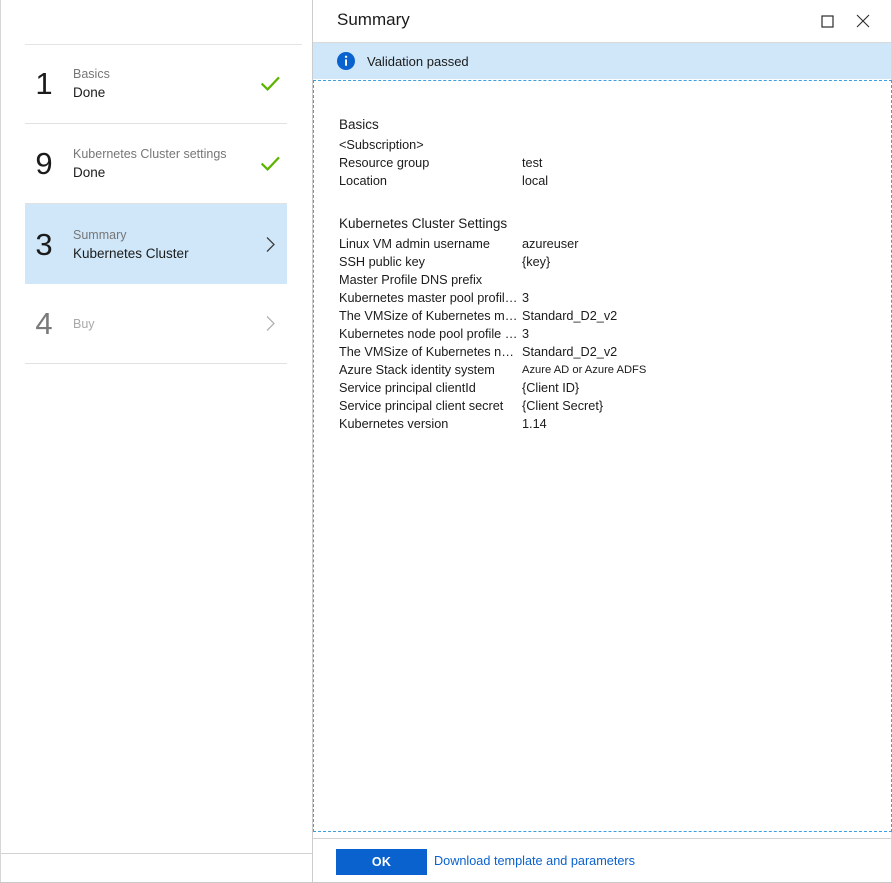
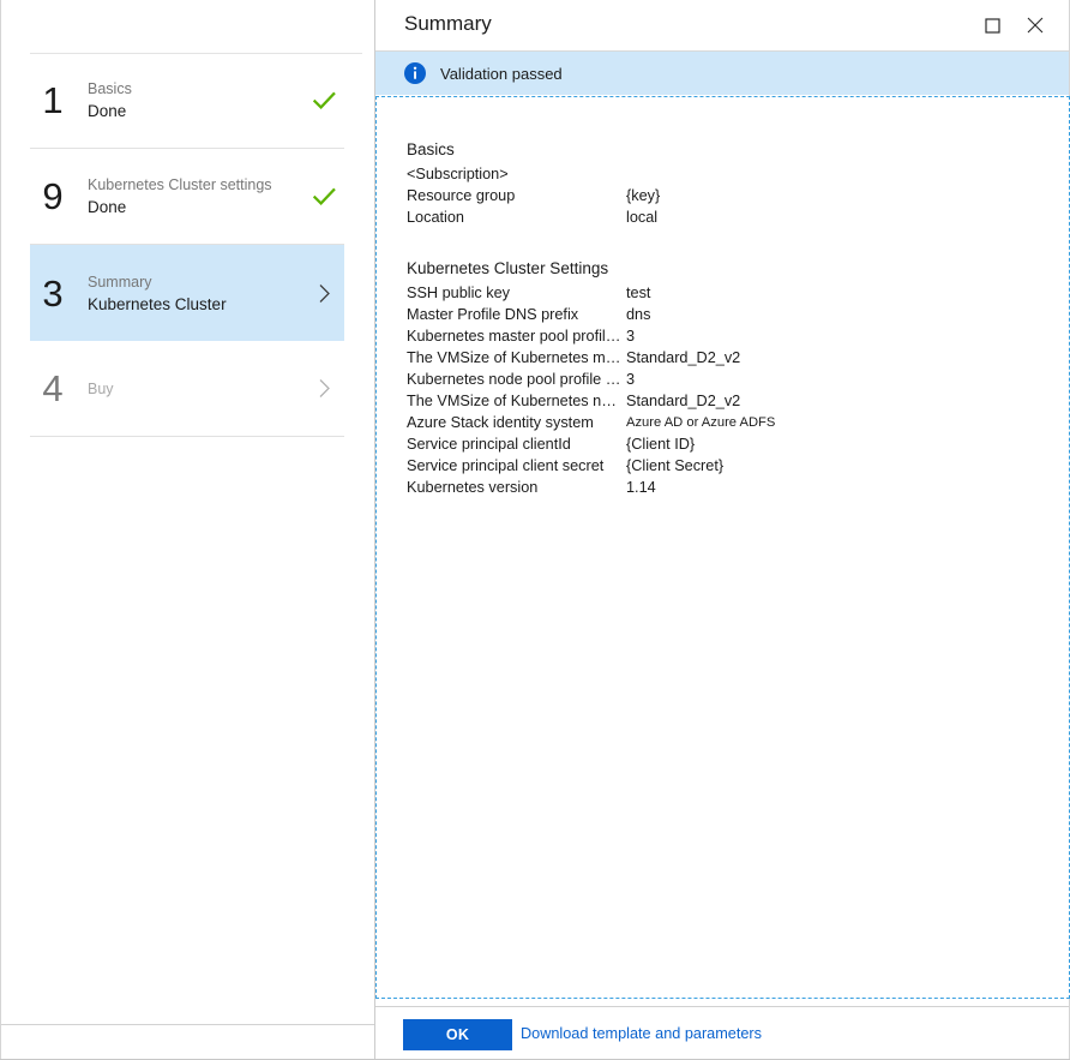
  1
  Basics
  Done
  9
  Kubernetes Cluster settings
  Done
  3
  Summary
  Kubernetes Cluster
  4
  Buy
  Summary
  Validation passed
  Basics
  <Subscription>
  Resource group
- test
+ {key}
  Location
  local
  Kubernetes Cluster Settings
- Linux VM admin username
- azureuser
  SSH public key
- {key}
+ test
  Master Profile DNS prefix
+ dns
  Kubernetes master pool profile c
  3
  Standard_D2_v2
  Kubernetes node pool profile cou
  3
  Standard_D2_v2
  Azure Stack identity system
  Azure AD or Azure ADFS
  Service principal clientId
  {Client ID}
  Service principal client secret
  {Client Secret}
  Kubernetes version
  1.14
  OK
  Download template and parameters
